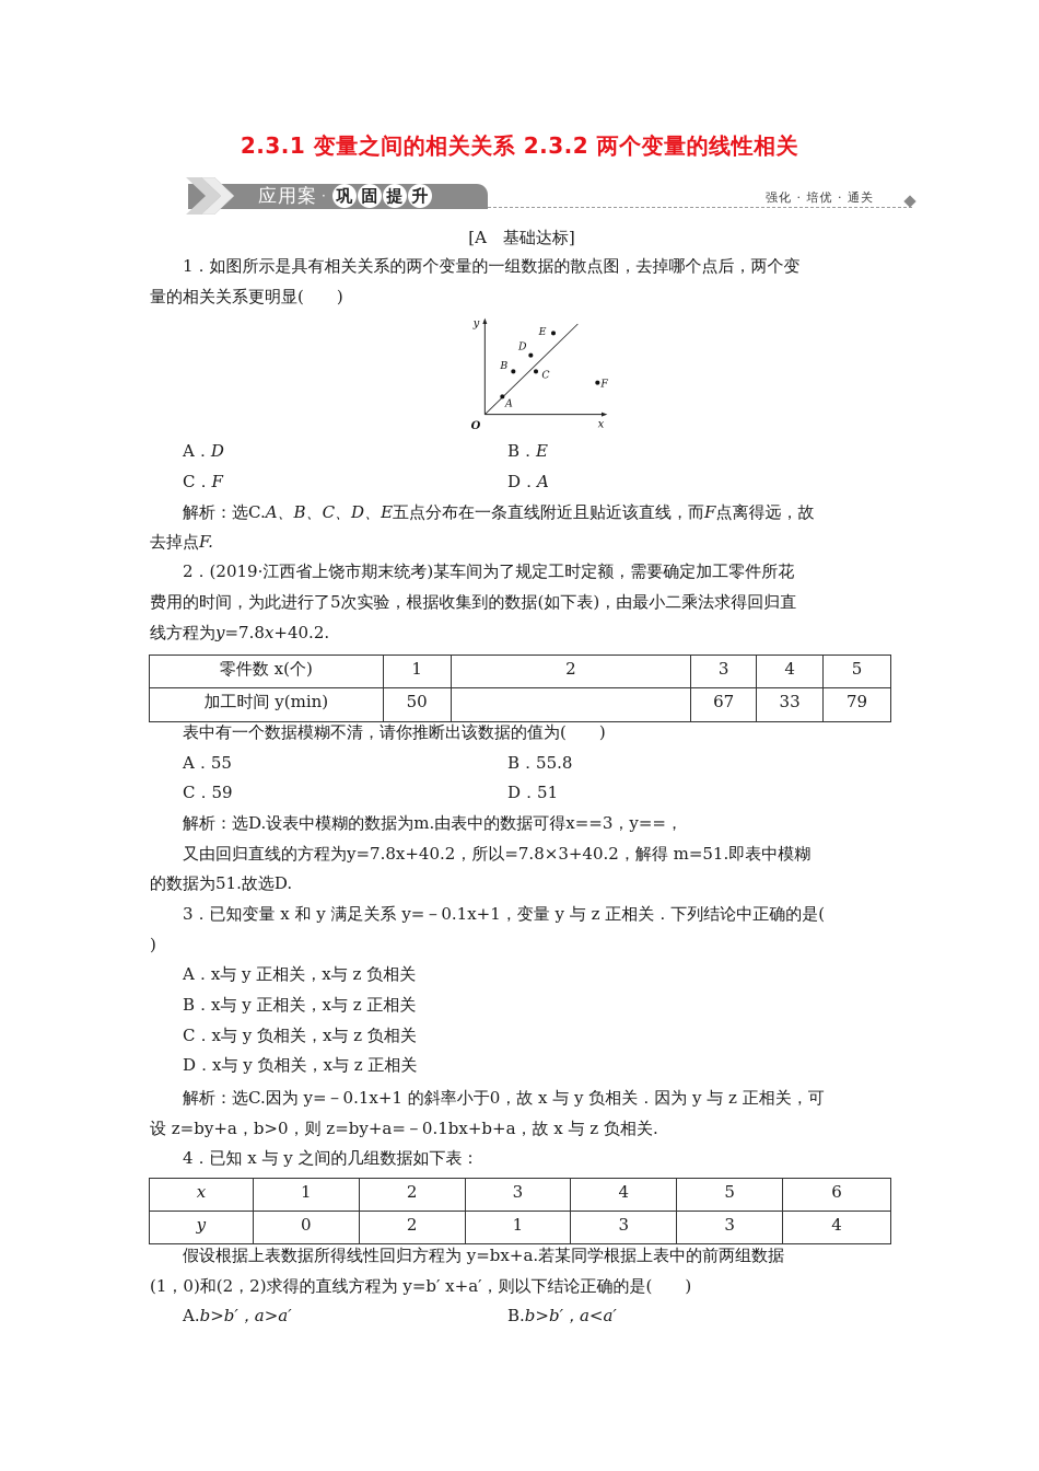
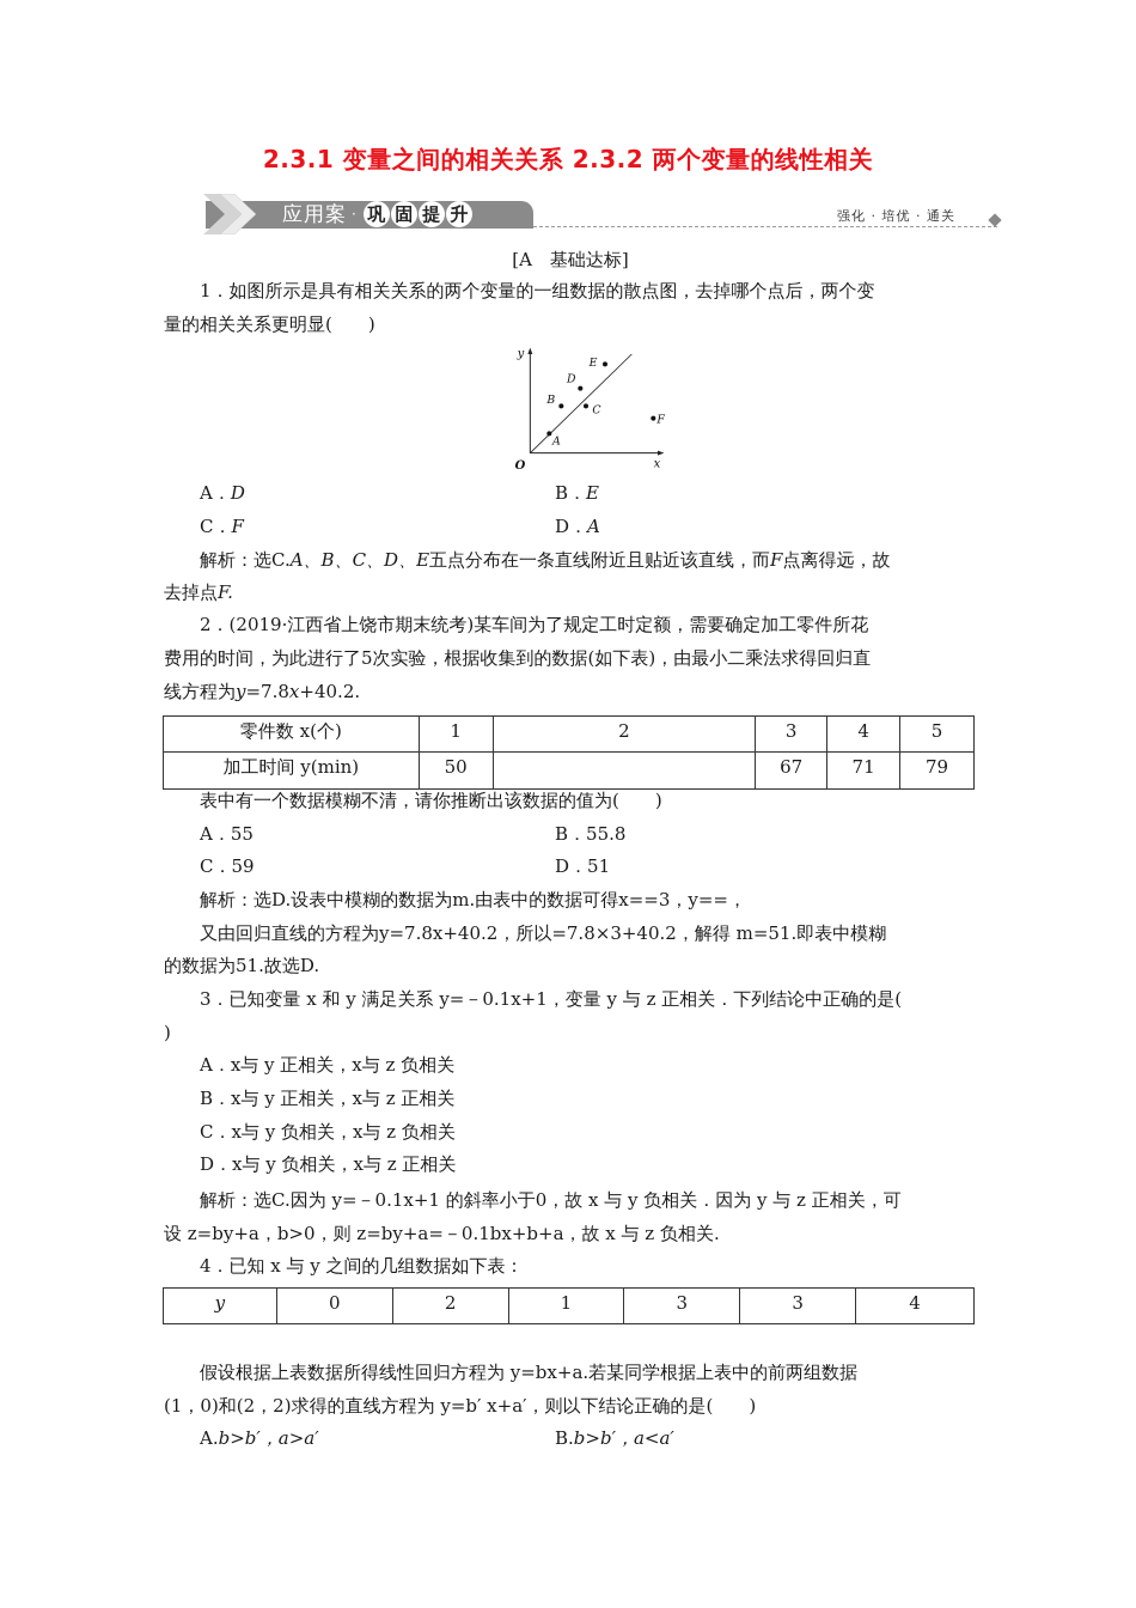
  2.3.1 变量之间的相关关系 2.3.2 两个变量的线性相关
  应用案 · 巩 固 提 升
  强化 · 培优 · 通关
  [A 基础达标]
  1．如图所示是具有相关关系的两个变量的一组数据的散点图，去掉哪个点后，两个变
  量的相关关系更明显( )
  y
  x
  O
  A
  B
  C
  D
  E
  F
  A．D
  B．E
  C．F
  D．A
  解析：选C.A、B、C、D、E五点分布在一条直线附近且贴近该直线，而F点离得远，故
  去掉点F.
  2．(2019·江西省上饶市期末统考)某车间为了规定工时定额，需要确定加工零件所花
  费用的时间，为此进行了5次实验，根据收集到的数据(如下表)，由最小二乘法求得回归直
  线方程为y=7.8x+40.2.
  零件数 x(个)	1	2	3	4	5
- 加工时间 y(min)	50		67	33	79
+ 加工时间 y(min)	50		67	71	79
  表中有一个数据模糊不清，请你推断出该数据的值为( )
  A．55
  B．55.8
  C．59
  D．51
  解析：选D.设表中模糊的数据为m.由表中的数据可得x==3，y==，
  又由回归直线的方程为y=7.8x+40.2，所以=7.8×3+40.2，解得 m=51.即表中模糊
  的数据为51.故选D.
  3．已知变量 x 和 y 满足关系 y=－0.1x+1，变量 y 与 z 正相关．下列结论中正确的是(
  )
  A．x与 y 正相关，x与 z 负相关
  B．x与 y 正相关，x与 z 正相关
  C．x与 y 负相关，x与 z 负相关
  D．x与 y 负相关，x与 z 正相关
  解析：选C.因为 y=－0.1x+1 的斜率小于0，故 x 与 y 负相关．因为 y 与 z 正相关，可
  设 z=by+a，b>0，则 z=by+a=－0.1bx+b+a，故 x 与 z 负相关.
  4．已知 x 与 y 之间的几组数据如下表：
- x	1	2	3	4	5	6
  y	0	2	1	3	3	4
  假设根据上表数据所得线性回归方程为 y=bx+a.若某同学根据上表中的前两组数据
  (1，0)和(2，2)求得的直线方程为 y=b′ x+a′，则以下结论正确的是( )
  A.b>b′，a>a′
  B.b>b′，a<a′
